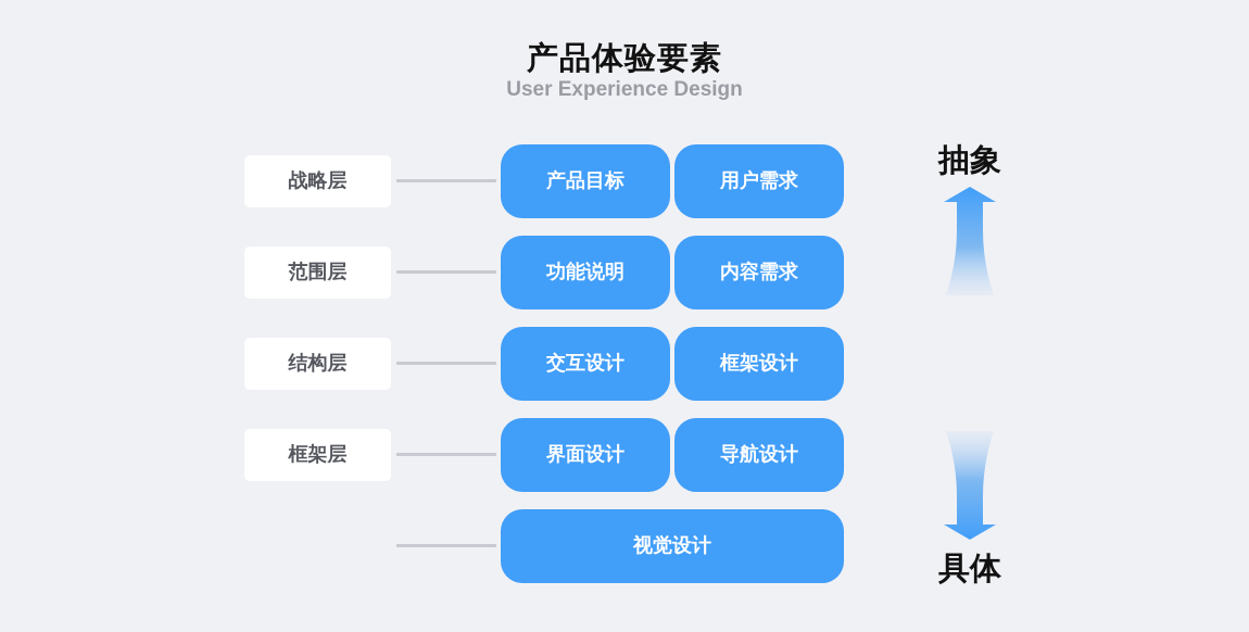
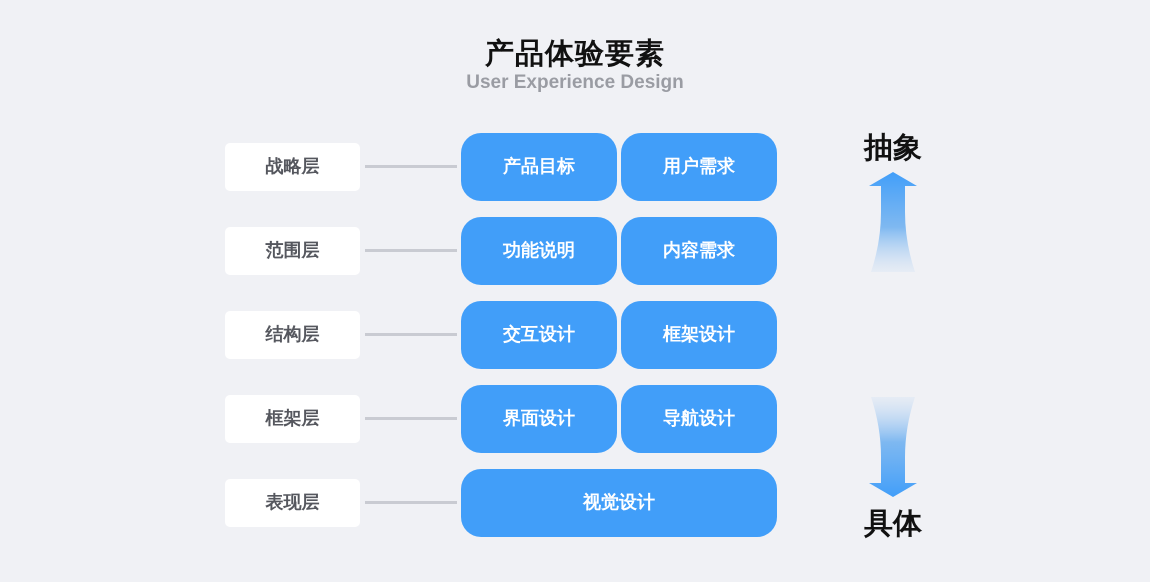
  产品体验要素
  User Experience Design
  战略层
  产品目标
  用户需求
  范围层
  功能说明
  内容需求
  结构层
  交互设计
  框架设计
  框架层
  界面设计
  导航设计
+ 表现层
  视觉设计
  抽象
  具体
